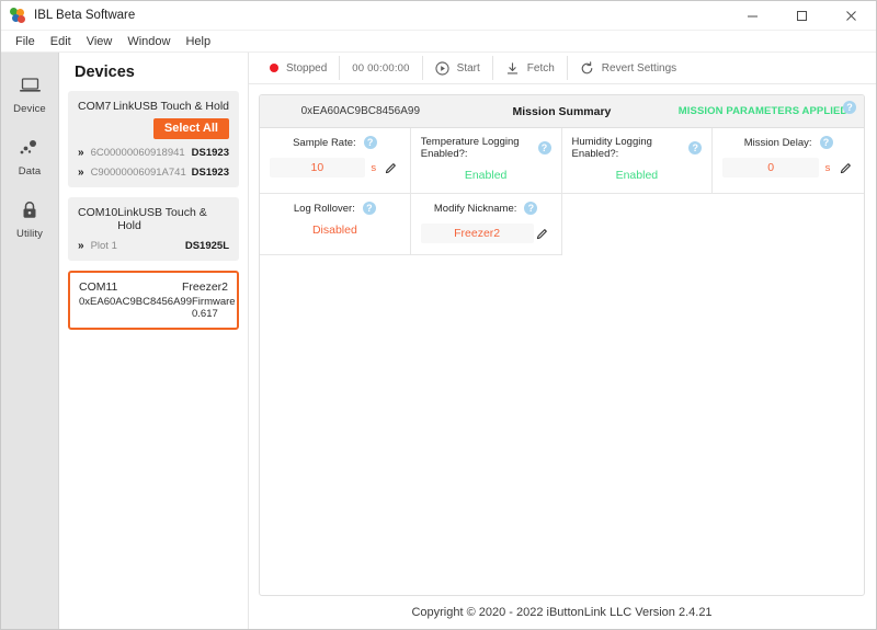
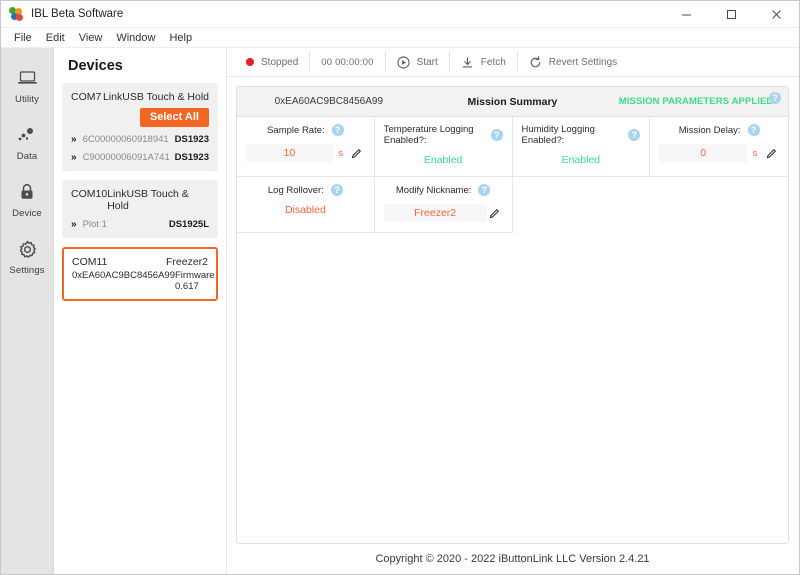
  IBL Beta Software
  File
  Edit
  View
  Window
  Help
- Device
+ Utility
  Data
- Utility
+ Device
+ Settings
  Devices
  COM7
  LinkUSB Touch & Hold
  Select All
  »
  6C00000060918941
  DS1923
  »
  C90000006091A741
  DS1923
  COM10
  LinkUSB Touch & Hold
  »
  Plot 1
  DS1925L
  COM11
  Freezer2
  0xEA60AC9BC8456A99
  Firmware 0.617
  Stopped
  00 00:00:00
  Start
  Fetch
  Revert Settings
  0xEA60AC9BC8456A99
  Mission Summary
  MISSION PARAMETERS APPLIE
  ?
  Sample Rate:
  ?
  10
  s
  Temperature Logging Enabled?:
  ?
  Enabled
  Humidity Logging Enabled?:
  ?
  Enabled
  Mission Delay:
  ?
  0
  s
  Log Rollover:
  ?
  Disabled
  Modify Nickname:
  ?
  Freezer2
  Copyright © 2020 - 2022 iButtonLink LLC Version 2.4.21
